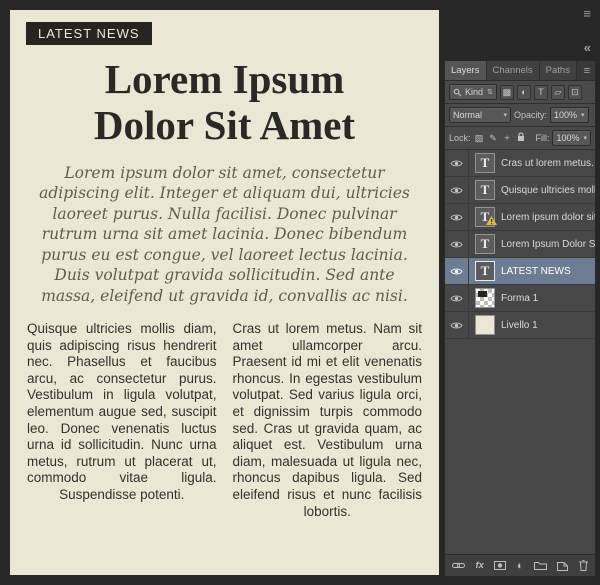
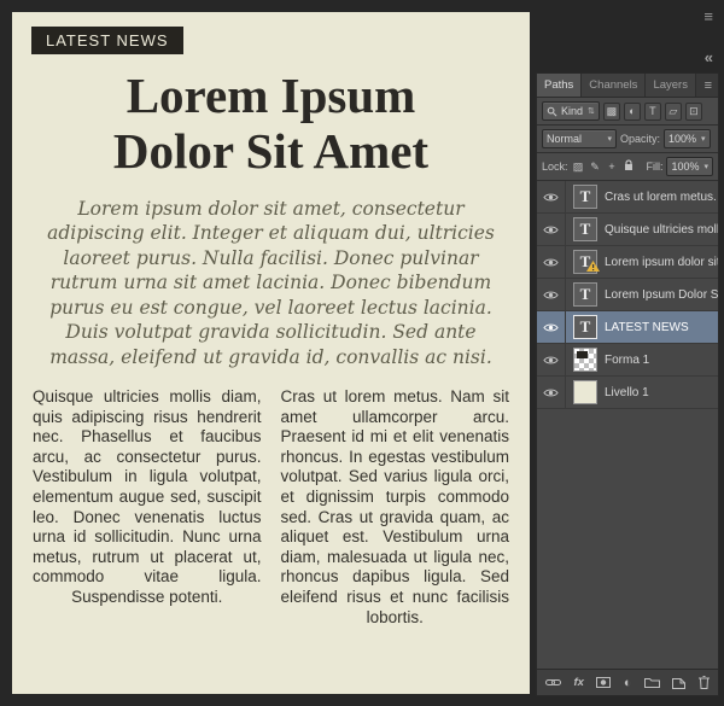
  LATEST NEWS
  Lorem Ipsum
  Dolor Sit Amet
  Lorem ipsum dolor sit amet, consectetur adipiscing elit. Integer et aliquam dui, ultricies laoreet purus. Nulla facilisi. Donec pulvinar rutrum urna sit amet lacinia. Donec bibendum purus eu est congue, vel laoreet lectus lacinia. Duis volutpat gravida sollicitudin. Sed ante massa, eleifend ut gravida id, convallis ac nisi.
  Quisque ultricies mollis diam, quis adipiscing risus hendrerit nec. Phasellus et faucibus arcu, ac consectetur purus. Vestibulum in ligula volutpat, elementum augue sed, suscipit leo. Donec venenatis luctus urna id sollicitudin. Nunc urna metus, rutrum ut placerat ut, commodo vitae ligula. Suspendisse potenti.
  Cras ut lorem metus. Nam sit amet ullamcorper arcu. Praesent id mi et elit venenatis rhoncus. In egestas vestibulum volutpat. Sed varius ligula orci, et dignissim turpis commodo sed. Cras ut gravida quam, ac aliquet est. Vestibulum urna diam, malesuada ut ligula nec, rhoncus dapibus ligula. Sed eleifend risus et nunc facilisis lobortis.
  ≡
  «
- Layers
+ Paths
  Channels
- Paths
+ Layers
  ≡
  Kind
  ▩
  ◐
  T
  ▱
  ⊡
  Normal
  Opacity:
  100%
  Lock:
  ▨
  ✎
  +
  Fill:
  100%
  T
  Cras ut lorem metus.
  T
  Quisque ultricies moll
  T
  Lorem ipsum dolor si
  T
  Lorem Ipsum Dolor S
  T
  LATEST NEWS
  Forma 1
  Livello 1
  fx
  ◐
